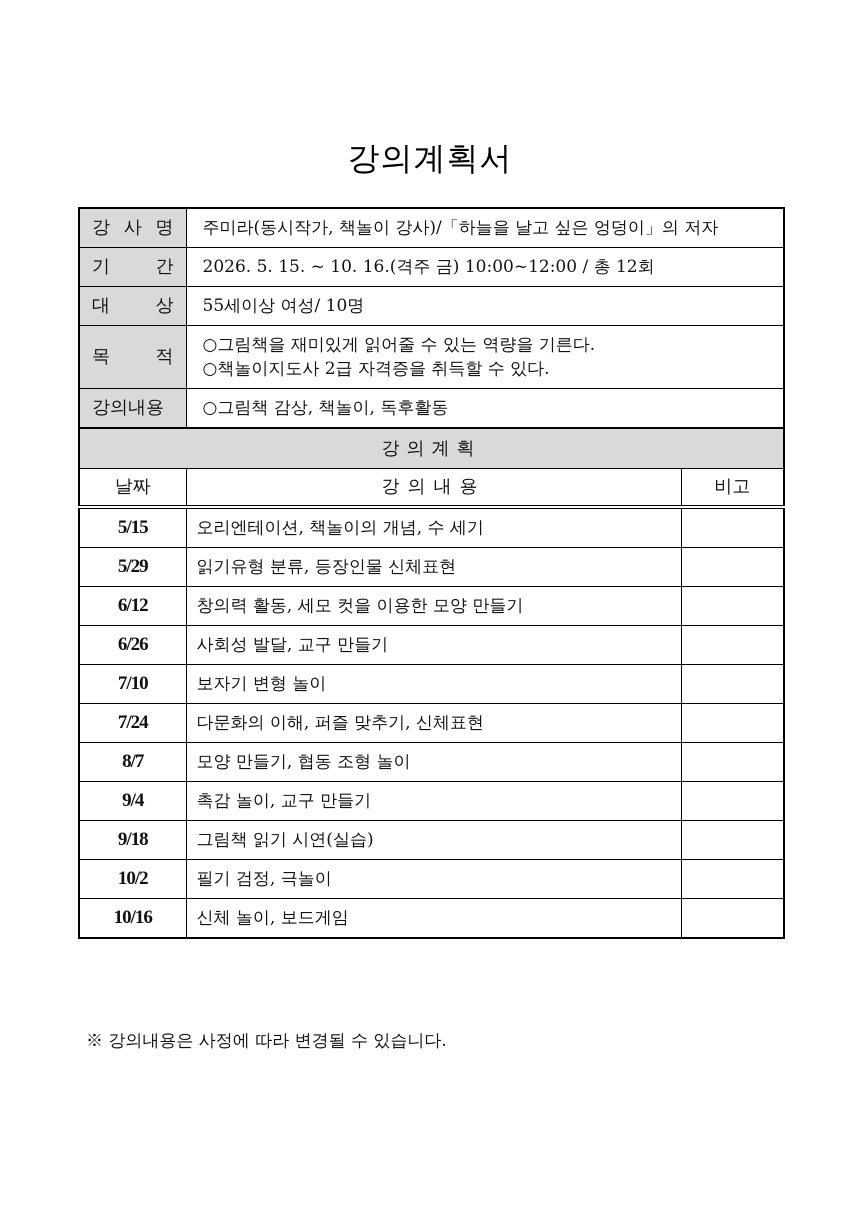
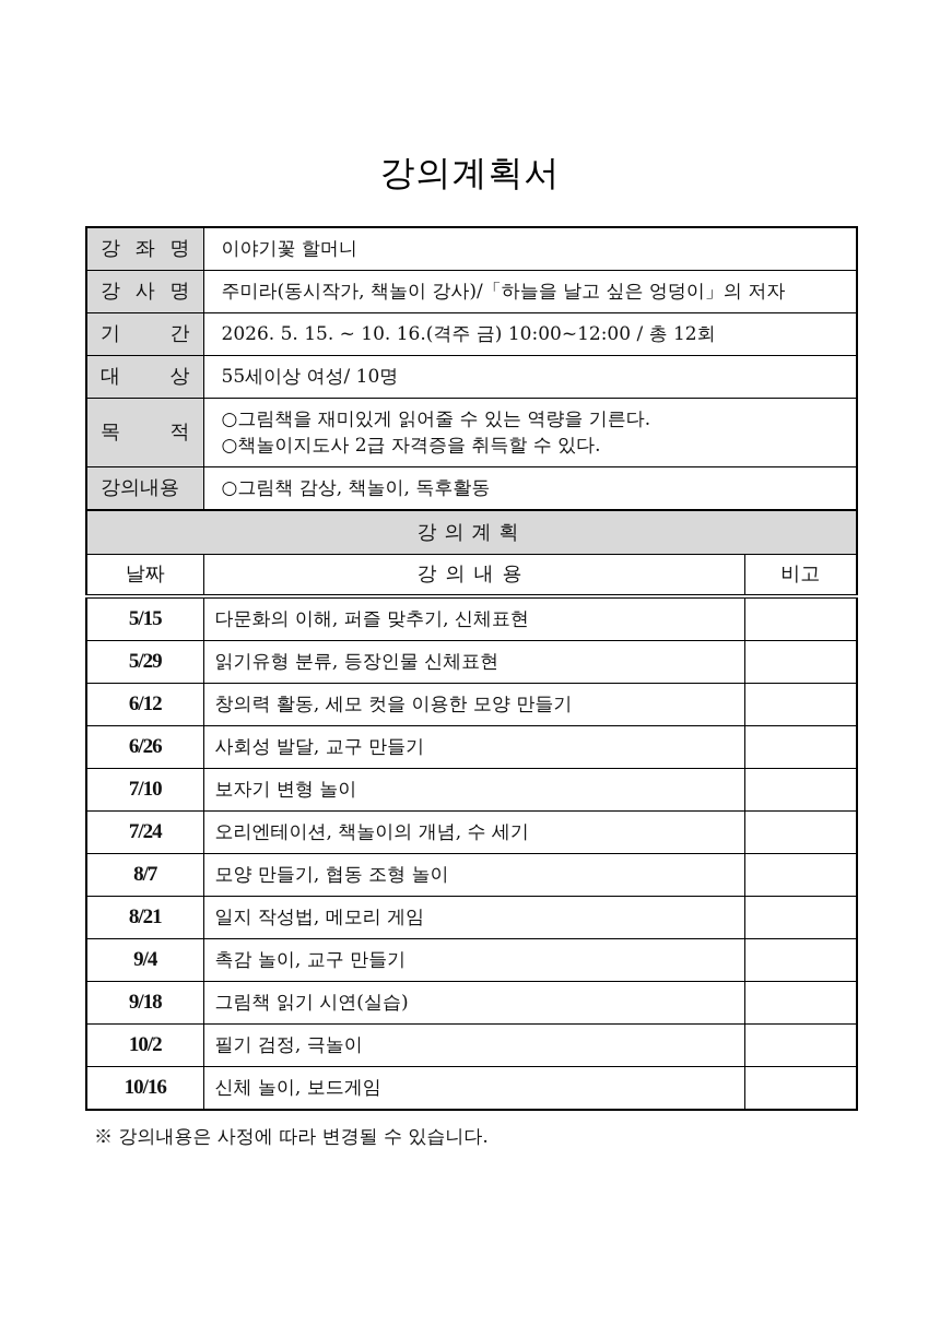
  강의계획서
+ 강 좌 명	이야기꽃 할머니
  강 사 명	주미라(동시작가, 책놀이 강사)/「하늘을 날고 싶은 엉덩이」의 저자
  기 간	2026. 5. 15. ~ 10. 16.(격주 금) 10:00~12:00 / 총 12회
  대 상	55세이상 여성/ 10명
  목 적	○그림책을 재미있게 읽어줄 수 있는 역량을 기른다. ○책놀이지도사 2급 자격증을 취득할 수 있다.
  강의내용	○그림책 감상, 책놀이, 독후활동
  강의계획
  날짜	강의내용	비고
- 5/15	오리엔테이션, 책놀이의 개념, 수 세기
+ 5/15	다문화의 이해, 퍼즐 맞추기, 신체표현
  5/29	읽기유형 분류, 등장인물 신체표현
  6/12	창의력 활동, 세모 컷을 이용한 모양 만들기
  6/26	사회성 발달, 교구 만들기
  7/10	보자기 변형 놀이
- 7/24	다문화의 이해, 퍼즐 맞추기, 신체표현
+ 7/24	오리엔테이션, 책놀이의 개념, 수 세기
  8/7	모양 만들기, 협동 조형 놀이
+ 8/21	일지 작성법, 메모리 게임
  9/4	촉감 놀이, 교구 만들기
  9/18	그림책 읽기 시연(실습)
  10/2	필기 검정, 극놀이
  10/16	신체 놀이, 보드게임
  ※ 강의내용은 사정에 따라 변경될 수 있습니다.
